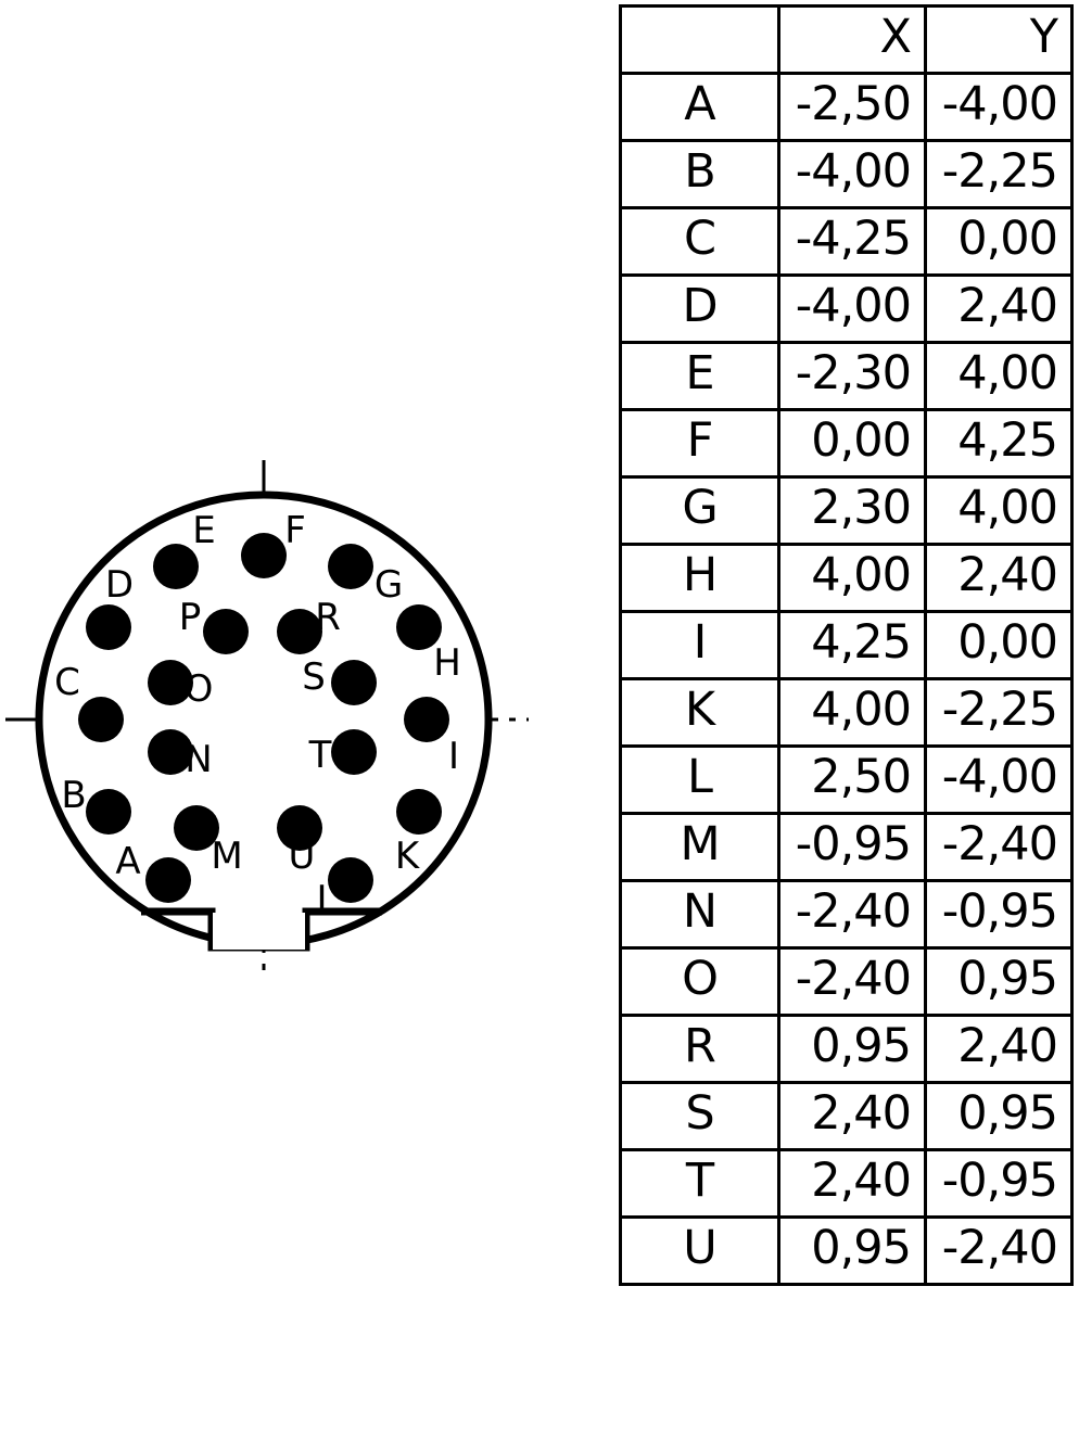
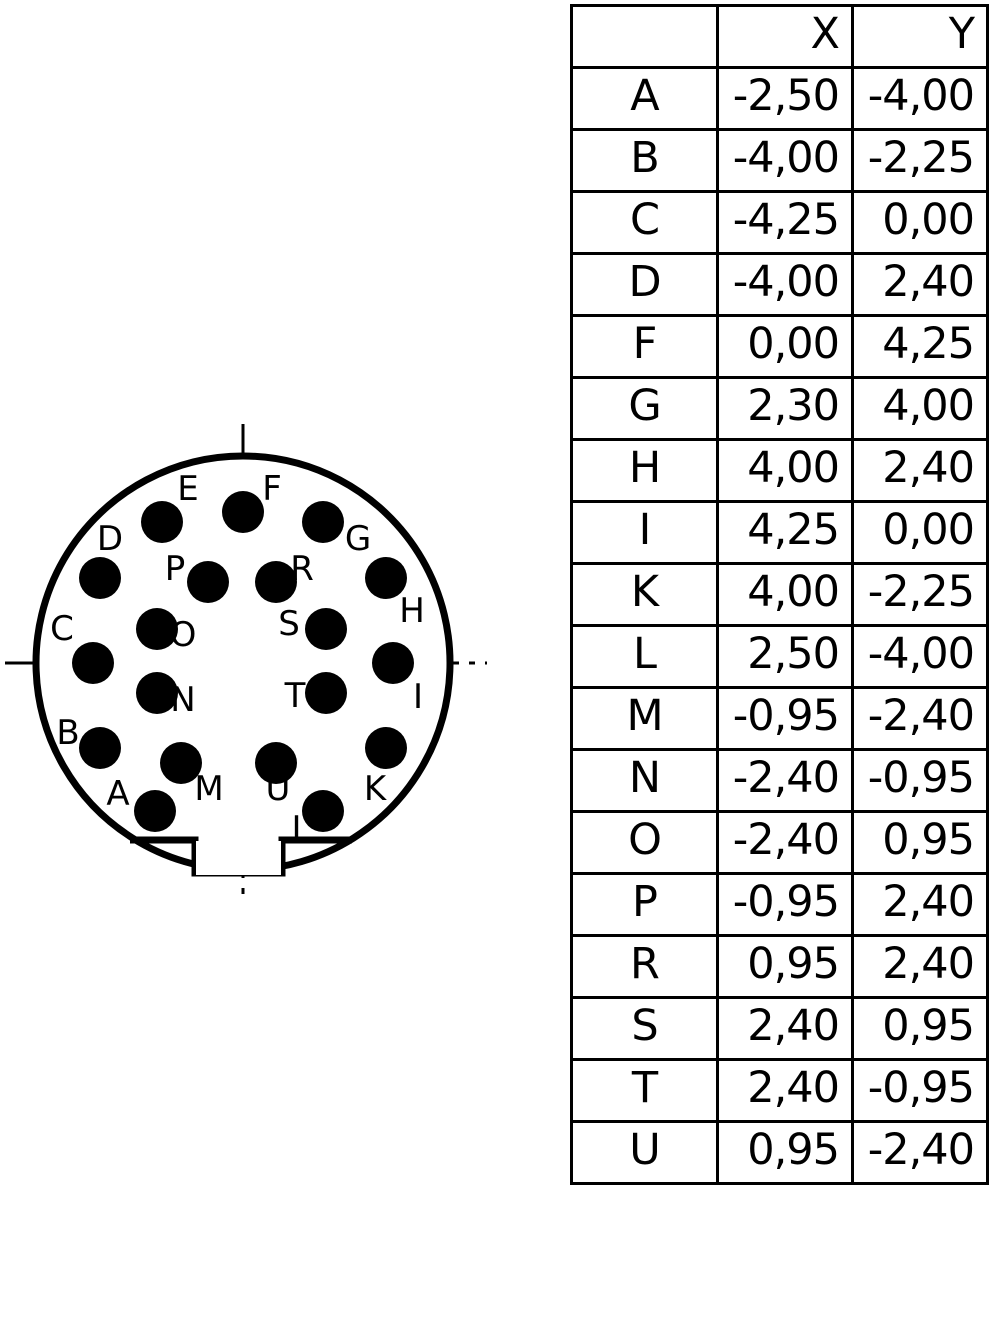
  A
  B
  C
  D
  E
  F
  G
  H
  I
  K
  L
  M
  N
  O
  P
  R
  S
  T
  U
  	X	Y
  A	-2,50	-4,00
  B	-4,00	-2,25
  C	-4,25	0,00
  D	-4,00	2,40
- E	-2,30	4,00
  F	0,00	4,25
  G	2,30	4,00
  H	4,00	2,40
  I	4,25	0,00
  K	4,00	-2,25
  L	2,50	-4,00
  M	-0,95	-2,40
  N	-2,40	-0,95
  O	-2,40	0,95
+ P	-0,95	2,40
  R	0,95	2,40
  S	2,40	0,95
  T	2,40	-0,95
  U	0,95	-2,40
